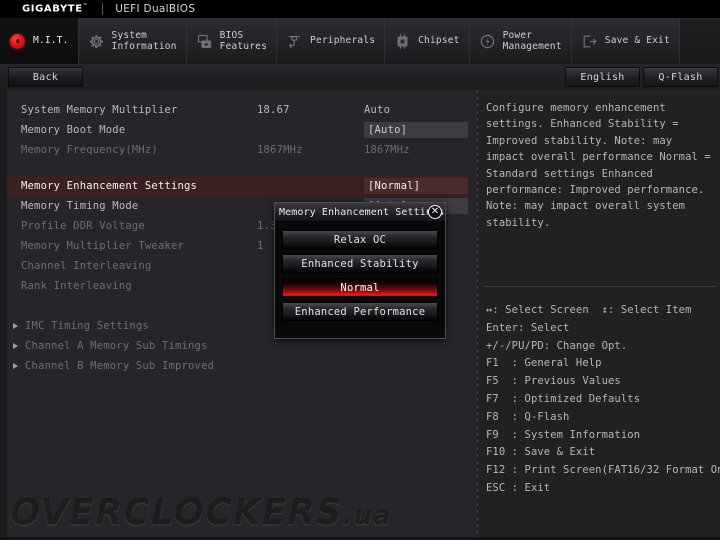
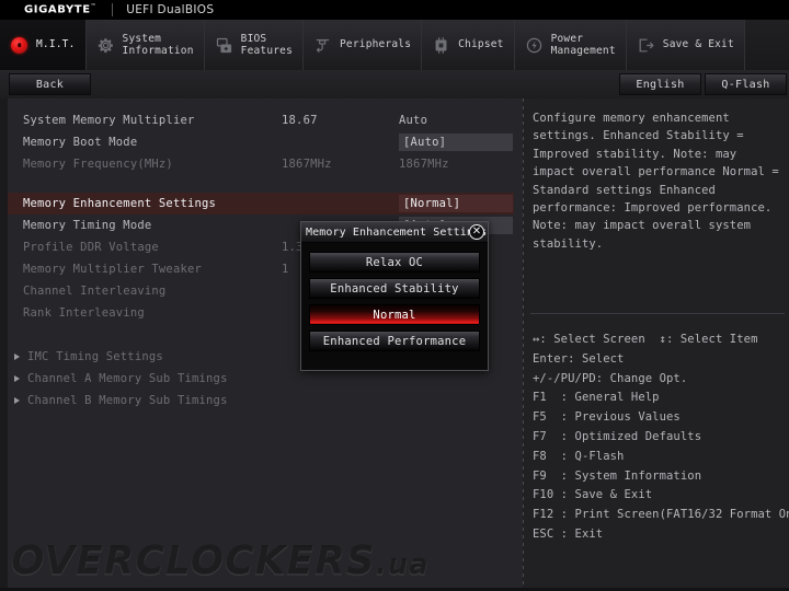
  GIGABYTE
  UEFI DualBIOS
  M.I.T.
  System
  Information
  BIOS
  Features
  Peripherals
  Chipset
  Power
  Management
  Save & Exit
  Back
  English
  Q-Flash
  System Memory Multiplier
  18.67
  Auto
  Memory Boot Mode
  [Auto]
  Memory Frequency(MHz)
  1867MHz
  1867MHz
  Memory Enhancement Settings
  [Normal]
  Memory Timing Mode
  Profile DDR Voltage
  Memory Multiplier Tweaker
  1
  Channel Interleaving
  Rank Interleaving
  IMC Timing Settings
  Channel A Memory Sub Timings
- Channel B Memory Sub Improved
+ Channel B Memory Sub Timings
  Configure memory enhancement settings. Enhanced Stability = Improved stability. Note: may impact overall performance Normal = Standard settings Enhanced performance: Improved performance. Note: may impact overall system stability.
  ↔: Select Screen ↕: Select Item
  Enter: Select
  +/-/PU/PD: Change Opt.
  F1 : General Help
  F5 : Previous Values
  F7 : Optimized Defaults
  F8 : Q-Flash
  F9 : System Information
  F10 : Save & Exit
  F12 : Print Screen(FAT16/32 Format O
  ESC : Exit
  Memory Enhancement Setti
  ✕
  Relax OC
  Enhanced Stability
  Normal
  Enhanced Performance
  OVERCLOCKERS.ua
